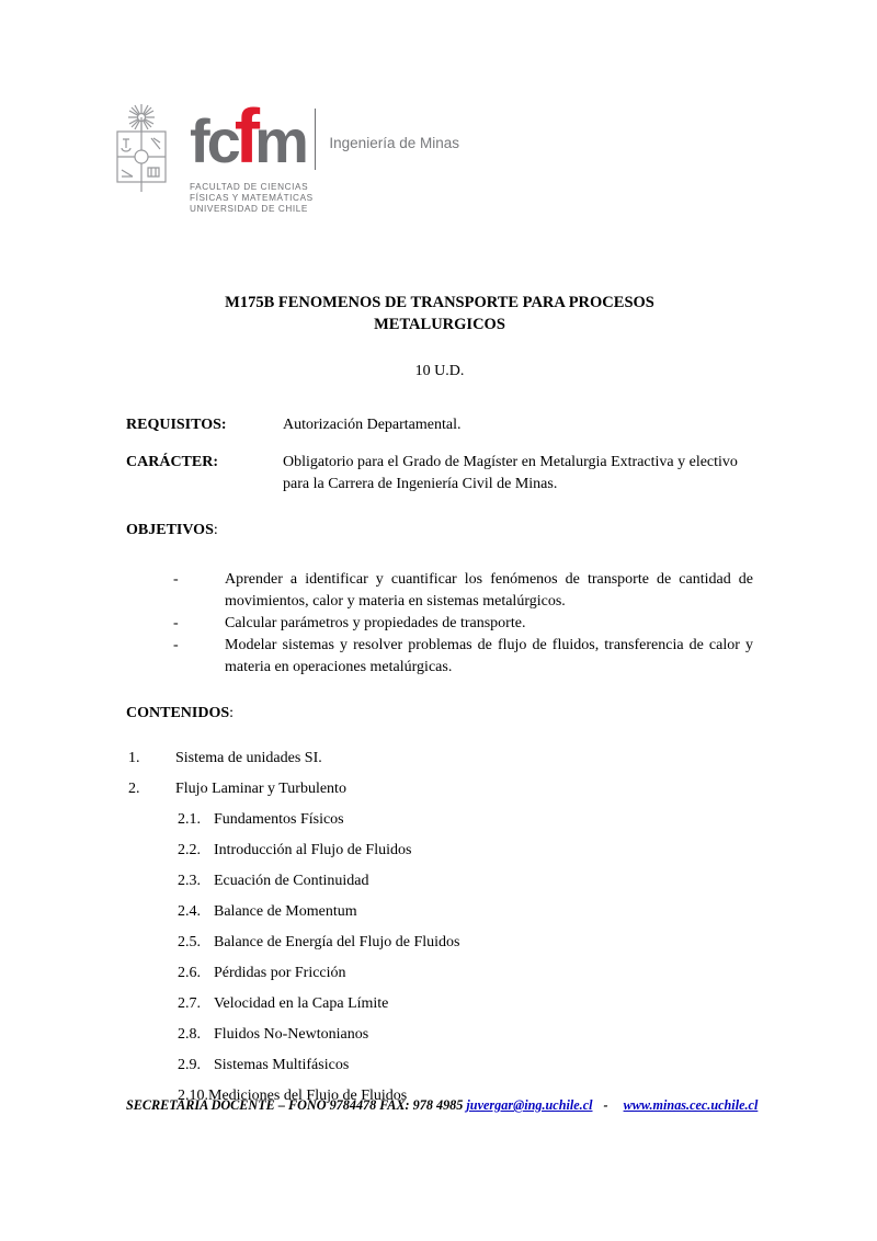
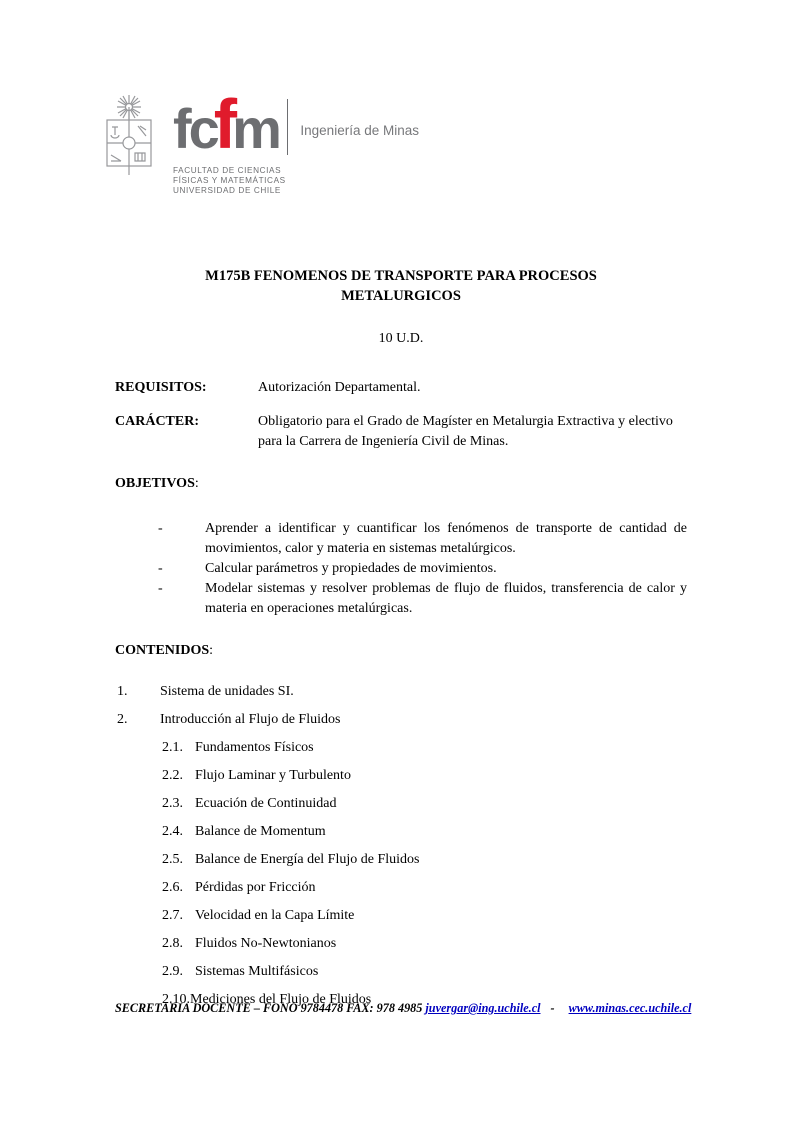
  fcfm
  Ingeniería de Minas
  FACULTAD DE CIENCIAS
  FÍSICAS Y MATEMÁTICAS
  UNIVERSIDAD DE CHILE
  M175B FENOMENOS DE TRANSPORTE PARA PROCESOS
  METALURGICOS
  10 U.D.
  REQUISITOS:
  Autorización Departamental.
  CARÁCTER:
  Obligatorio para el Grado de Magíster en Metalurgia Extractiva y electivo para la Carrera de Ingeniería Civil de Minas.
  OBJETIVOS:
  -
  Aprender a identificar y cuantificar los fenómenos de transporte de cantidad de movimientos, calor y materia en sistemas metalúrgicos.
  -
- Calcular parámetros y propiedades de transporte.
+ Calcular parámetros y propiedades de movimientos.
  -
  Modelar sistemas y resolver problemas de flujo de fluidos, transferencia de calor y materia en operaciones metalúrgicas.
  CONTENIDOS:
  1.
  Sistema de unidades SI.
  2.
- Flujo Laminar y Turbulento
+ Introducción al Flujo de Fluidos
  2.1.
  Fundamentos Físicos
  2.2.
- Introducción al Flujo de Fluidos
+ Flujo Laminar y Turbulento
  2.3.
  Ecuación de Continuidad
  2.4.
  Balance de Momentum
  2.5.
  Balance de Energía del Flujo de Fluidos
  2.6.
  Pérdidas por Fricción
  2.7.
  Velocidad en la Capa Límite
  2.8.
  Fluidos No-Newtonianos
  2.9.
  Sistemas Multifásicos
  2.10.
  Mediciones del Flujo de Fluidos
  SECRETARIA DOCENTE – FONO 9784478 FAX: 978 4985 juvergar@ing.uchile.cl - www.minas.cec.uchile.cl
